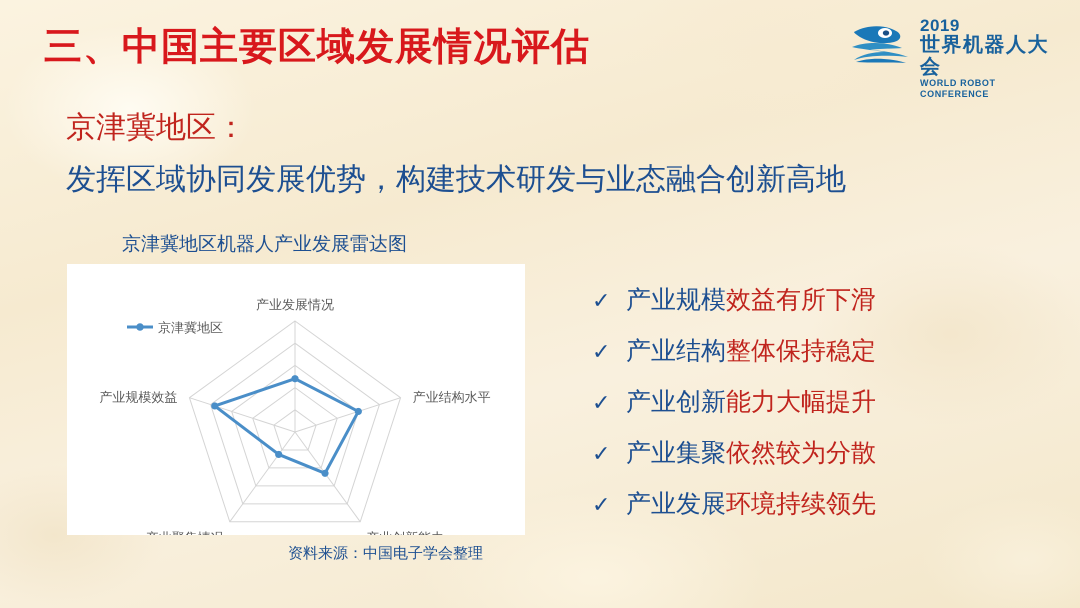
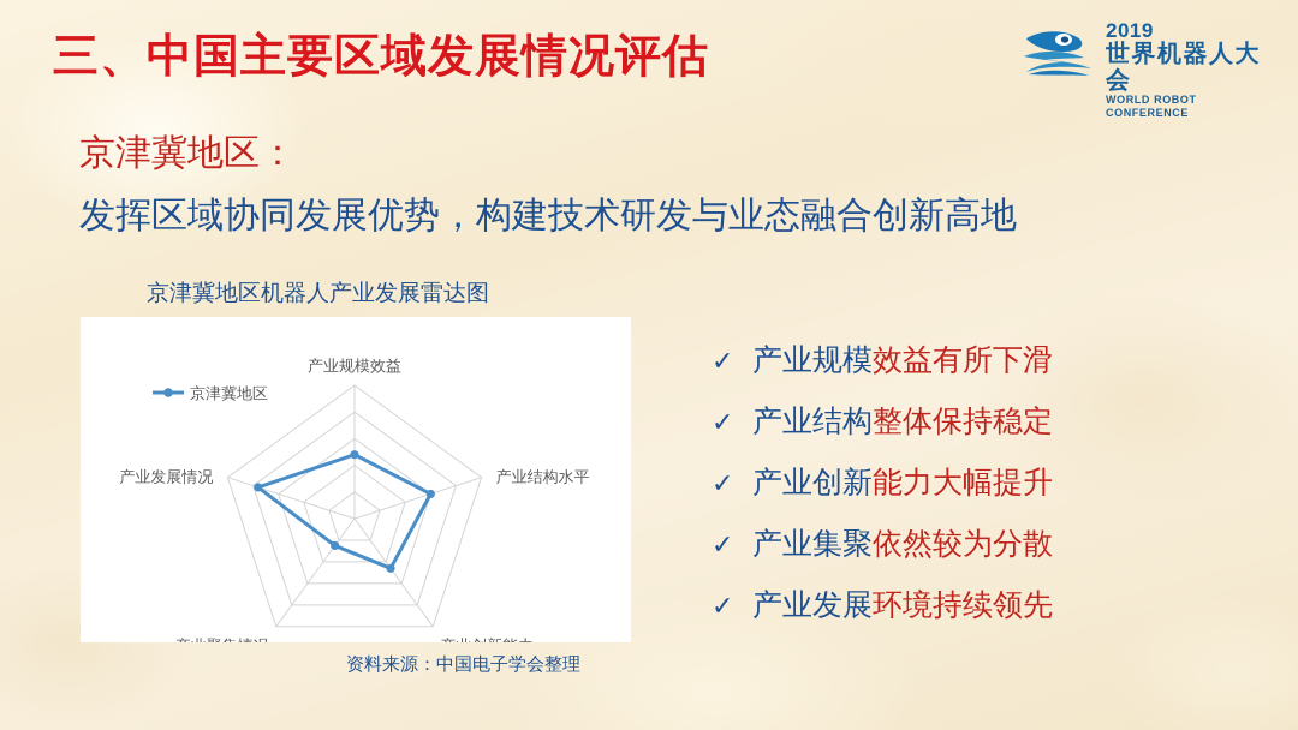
  三、中国主要区域发展情况评估
  2019
  世界机器人大会
  WORLD ROBOT CONFERENCE
  京津冀地区：
  发挥区域协同发展优势，构建技术研发与业态融合创新高地
  京津冀地区机器人产业发展雷达图
- 产业发展情况
+ 产业规模效益
  产业结构水平
- 产业规模效益
+ 产业发展情况
  京津冀地区
  资料来源：中国电子学会整理
  ✓
  产业规模效益有所下滑
  ✓
  产业结构整体保持稳定
  ✓
  产业创新能力大幅提升
  ✓
  产业集聚依然较为分散
  ✓
  产业发展环境持续领先
